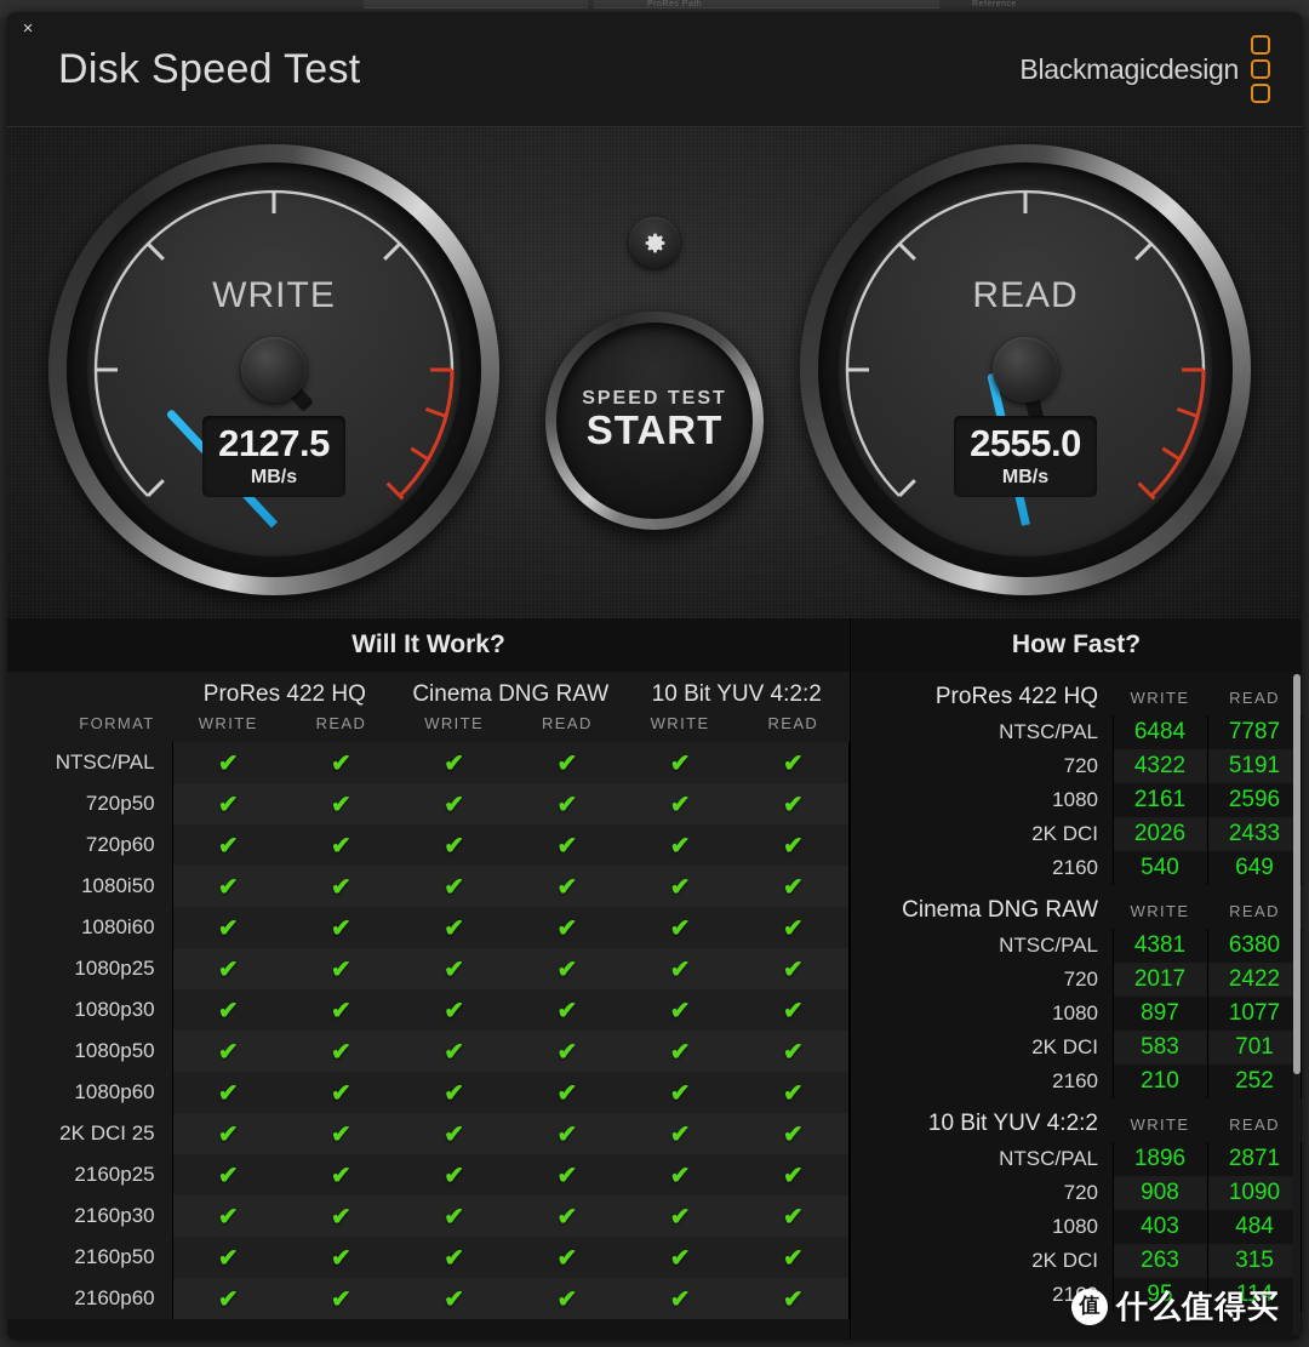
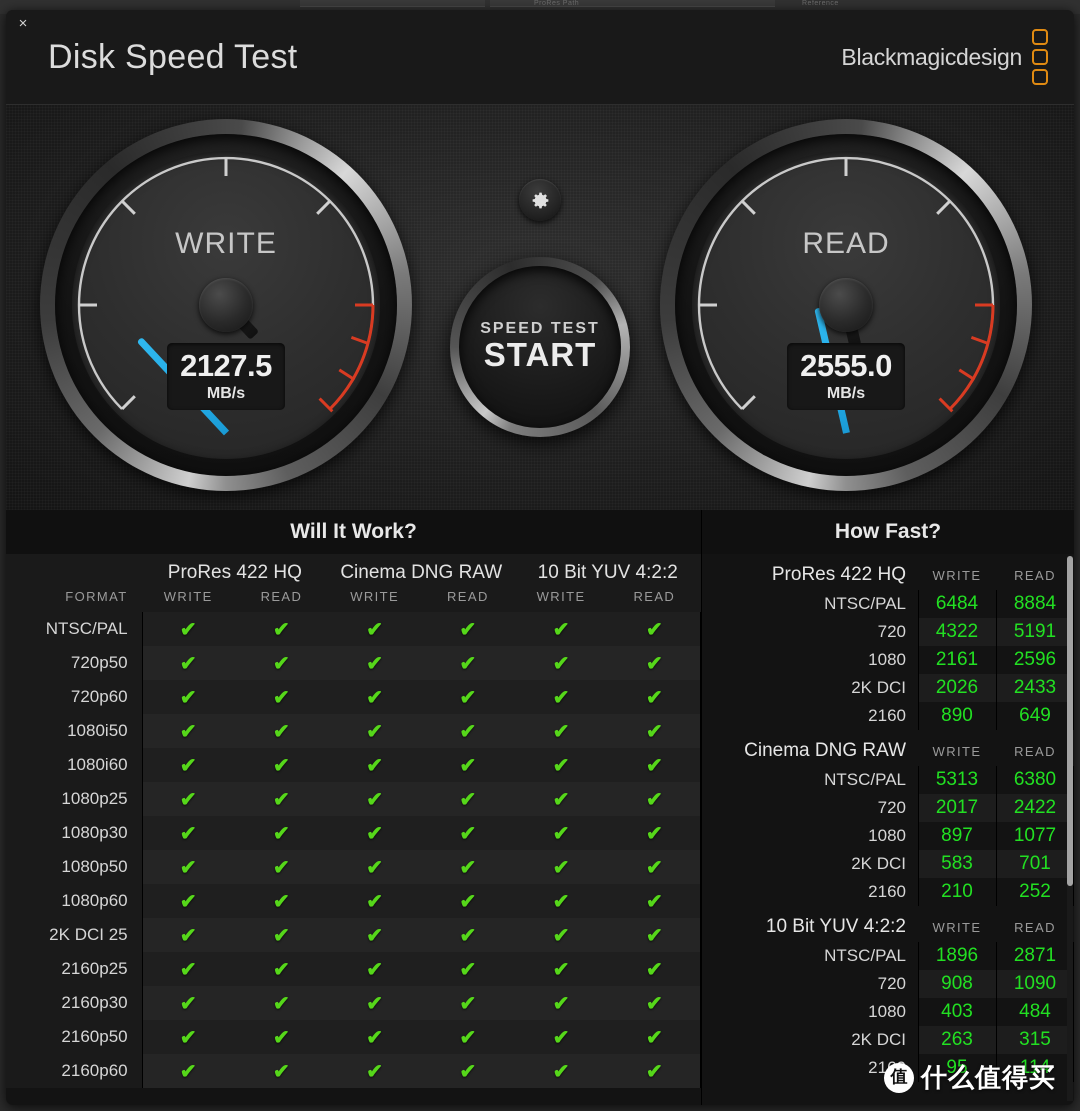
  Disk Speed Test
  Blackmagicdesign
  WRITE
  2127.5
  MB/s
  READ
  2555.0
  MB/s
  SPEED TEST
  START
  Will It Work?
  	ProRes 422 HQ	Cinema DNG RAW	10 Bit YUV 4:2:2
  FORMAT	WRITE	READ	WRITE	READ	WRITE	READ
  NTSC/PAL	✔	✔	✔	✔	✔	✔
  720p50	✔	✔	✔	✔	✔	✔
  720p60	✔	✔	✔	✔	✔	✔
  1080i50	✔	✔	✔	✔	✔	✔
  1080i60	✔	✔	✔	✔	✔	✔
  1080p25	✔	✔	✔	✔	✔	✔
  1080p30	✔	✔	✔	✔	✔	✔
  1080p50	✔	✔	✔	✔	✔	✔
  1080p60	✔	✔	✔	✔	✔	✔
  2K DCI 25	✔	✔	✔	✔	✔	✔
  2160p25	✔	✔	✔	✔	✔	✔
  2160p30	✔	✔	✔	✔	✔	✔
  2160p50	✔	✔	✔	✔	✔	✔
  2160p60	✔	✔	✔	✔	✔	✔
  How Fast?
  ProRes 422 HQ	WRITE	READ
- NTSC/PAL	6484	7787
+ NTSC/PAL	6484	8884
  720	4322	5191
  1080	2161	2596
  2K DCI	2026	2433
- 2160	540	649
+ 2160	890	649
  Cinema DNG RAW	WRITE	READ
- NTSC/PAL	4381	6380
+ NTSC/PAL	5313	6380
  720	2017	2422
  1080	897	1077
  2K DCI	583	701
  2160	210	252
  10 Bit YUV 4:2:2	WRITE	READ
  NTSC/PAL	1896	2871
  720	908	1090
  1080	403	484
  2K DCI	263	315
  21	95	114
  值
  什么值得买
  ×
